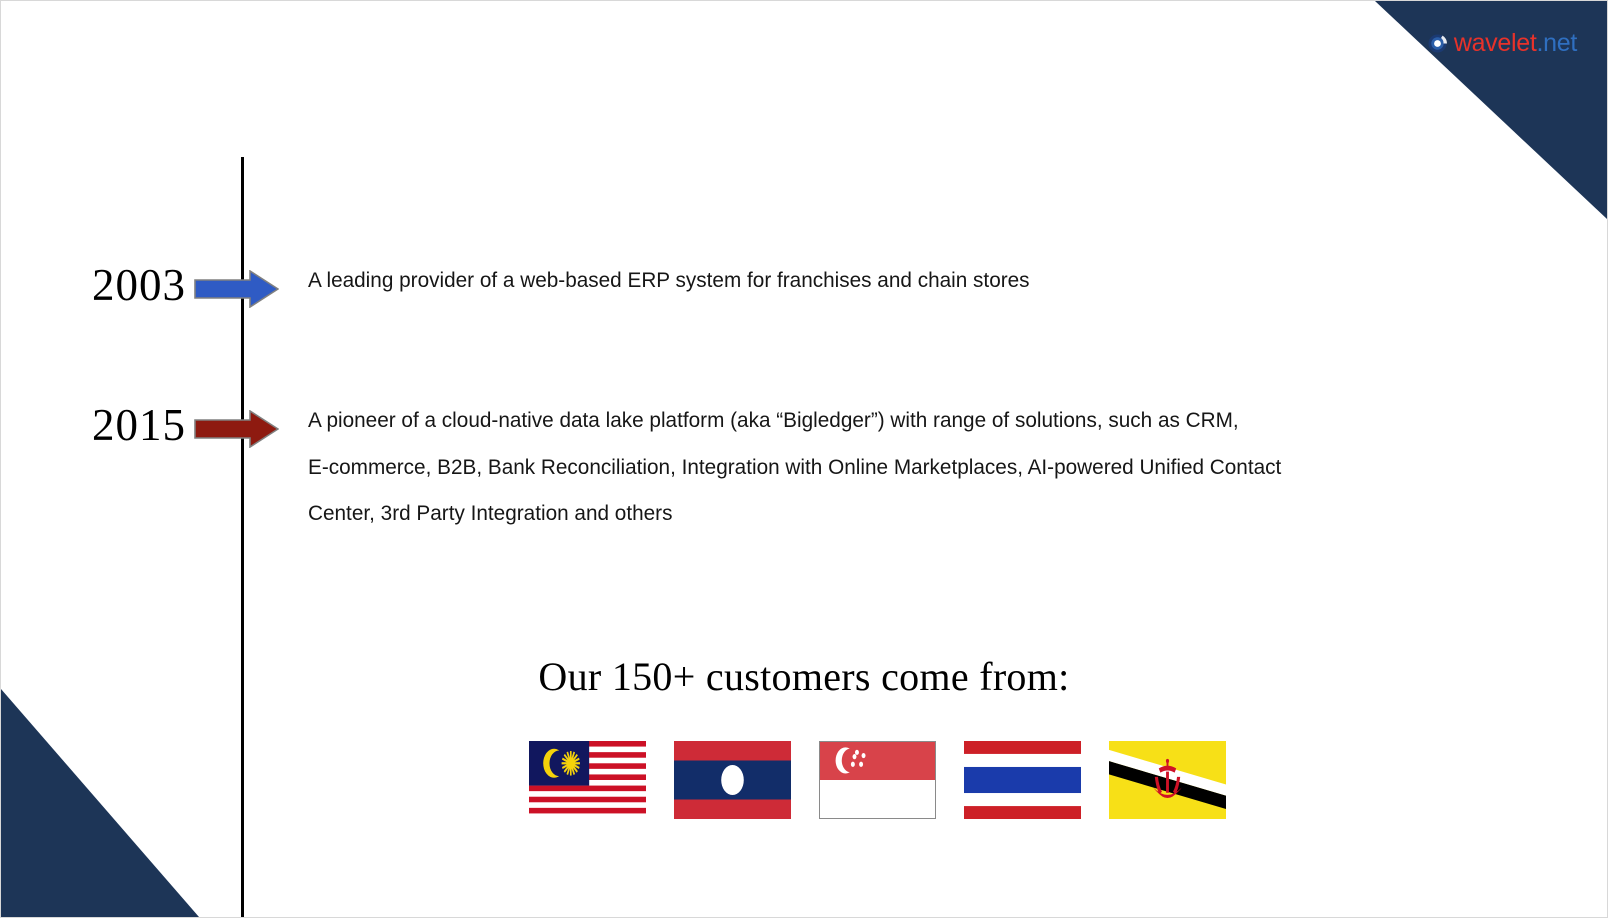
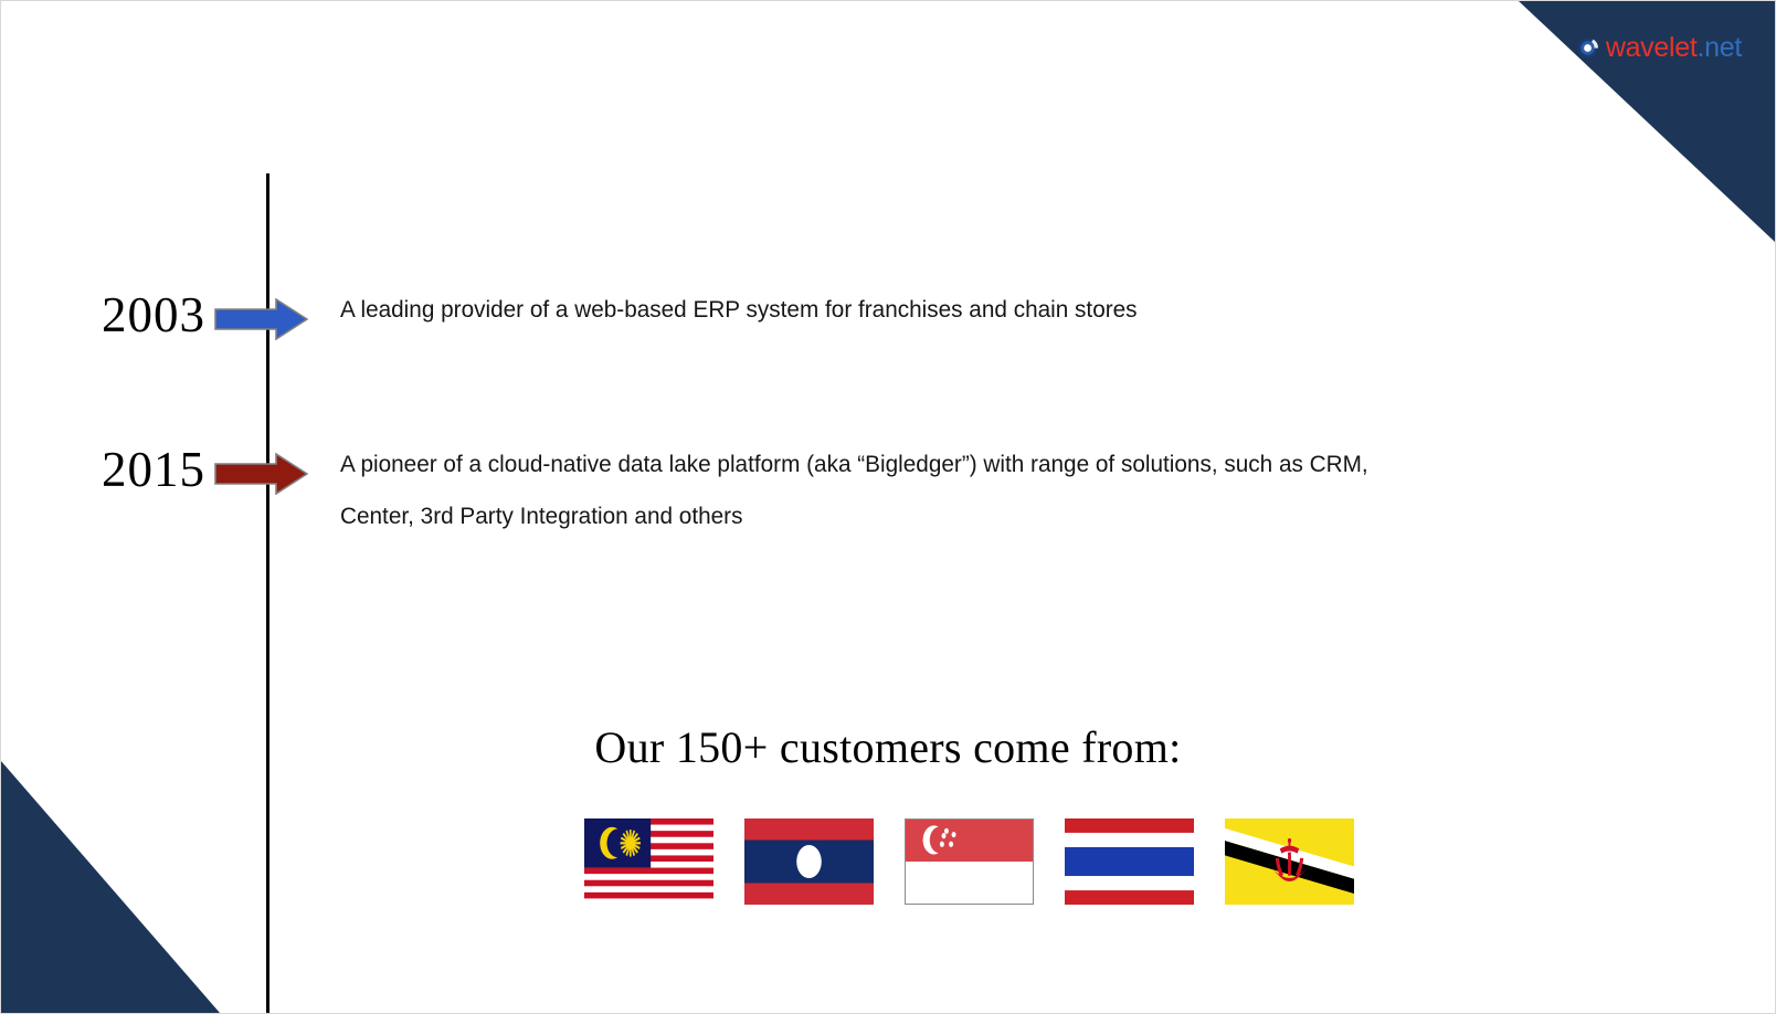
  wavelet.net
  2003
  A leading provider of a web-based ERP system for franchises and chain stores
  2015
  A pioneer of a cloud-native data lake platform (aka “Bigledger”) with range of solutions, such as CRM,
- E-commerce, B2B, Bank Reconciliation, Integration with Online Marketplaces, AI-powered Unified Contact
  Center, 3rd Party Integration and others
  Our 150+ customers come from:
